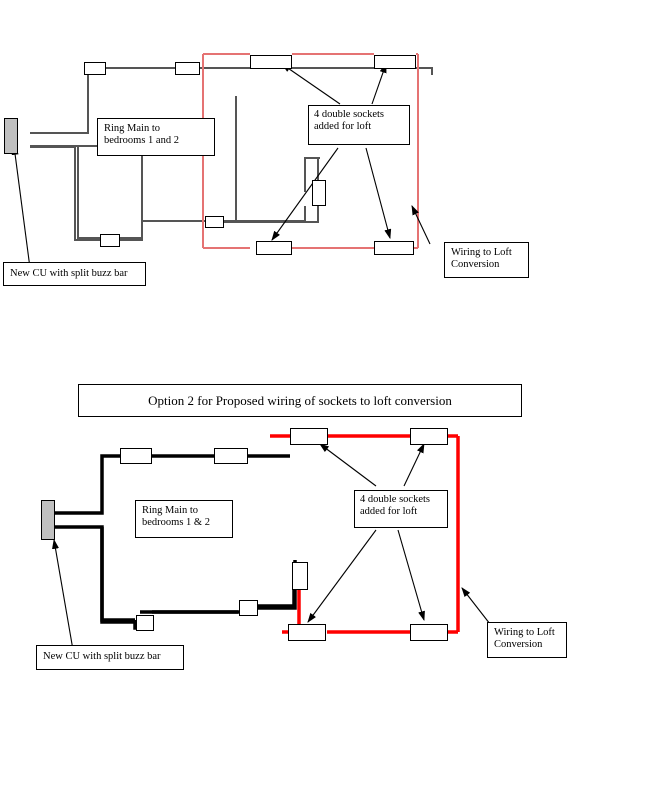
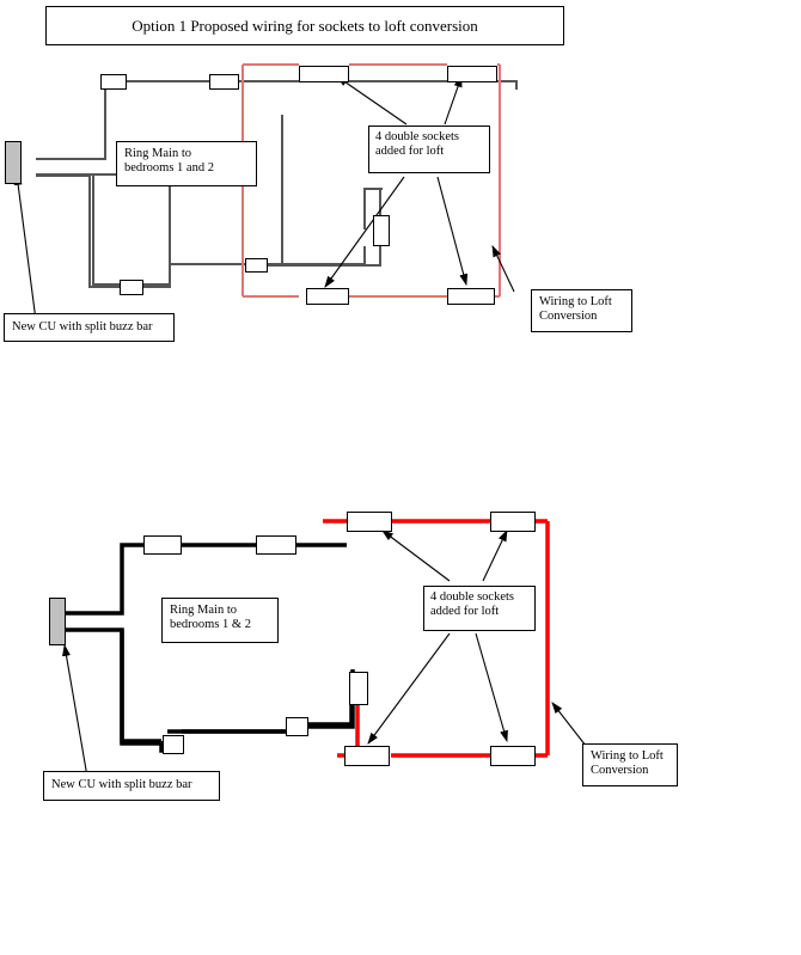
+ Option 1 Proposed wiring for sockets to loft conversion
  Ring Main to
  bedrooms 1 and 2
  4 double sockets
  added for loft
  New CU with split buzz bar
  Wiring to Loft
  Conversion
- Option 2 for Proposed wiring of sockets to loft conversion
  Ring Main to
  bedrooms 1 & 2
  4 double sockets
  added for loft
  New CU with split buzz bar
  Wiring to Loft
  Conversion
